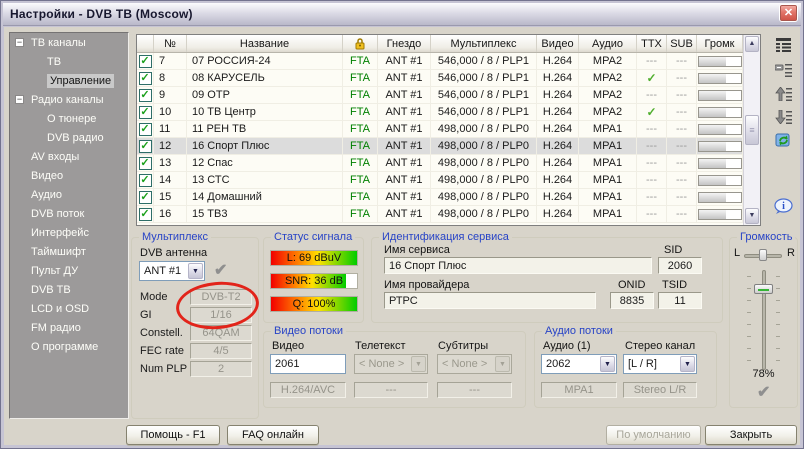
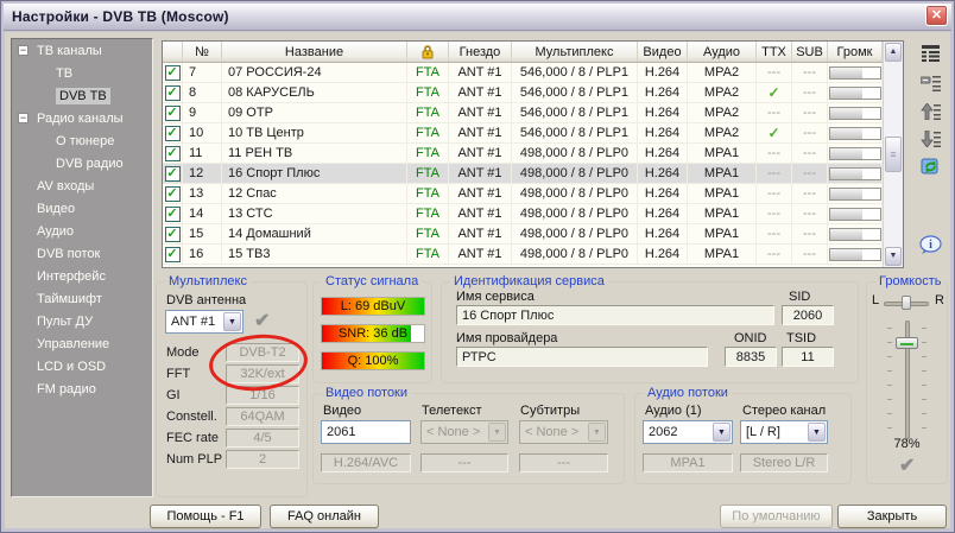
  Настройки - DVB ТВ (Moscow)
  ✕
  −
  ТВ каналы
  ТВ
- Управление
+ DVB ТВ
  −
  Радио каналы
  О тюнере
  DVB радио
  AV входы
  Видео
  Аудио
  DVB поток
  Интерфейс
  Таймшифт
  Пульт ДУ
- DVB ТВ
+ Управление
  LCD и OSD
  FM радио
- О программе
  №
  Название
  Гнездо
  Мультиплекс
  Видео
  Аудио
  TTX
  SUB
  Громк
  ✓
  7
  07 РОССИЯ-24
  FTA
  ANT #1
  546,000 / 8 / PLP1
  H.264
  MPA2
  ---
  ---
  ✓
  8
  08 КАРУСЕЛЬ
  FTA
  ANT #1
  546,000 / 8 / PLP1
  H.264
  MPA2
  ✓
  ---
  ✓
  9
  09 ОТР
  FTA
  ANT #1
  546,000 / 8 / PLP1
  H.264
  MPA2
  ---
  ---
  ✓
  10
  10 ТВ Центр
  FTA
  ANT #1
  546,000 / 8 / PLP1
  H.264
  MPA2
  ✓
  ---
  ✓
  11
  11 РЕН ТВ
  FTA
  ANT #1
  498,000 / 8 / PLP0
  H.264
  MPA1
  ---
  ---
  ✓
  12
  16 Спорт Плюс
  FTA
  ANT #1
  498,000 / 8 / PLP0
  H.264
  MPA1
  ---
  ---
  ✓
  13
  12 Спас
  FTA
  ANT #1
  498,000 / 8 / PLP0
  H.264
  MPA1
  ---
  ---
  ✓
  14
  13 СТС
  FTA
  ANT #1
  498,000 / 8 / PLP0
  H.264
  MPA1
  ---
  ---
  ✓
  15
  14 Домашний
  FTA
  ANT #1
  498,000 / 8 / PLP0
  H.264
  MPA1
  ---
  ---
  ✓
  16
  15 ТВ3
  FTA
  ANT #1
  498,000 / 8 / PLP0
  H.264
  MPA1
  ---
  ---
  ≡
  i
  Мультиплекс
  DVB антенна
  ANT #1
  ✔
  Mode
  DVB-T2
+ FFT
+ 32K/ext
  GI
  1/16
  Constell.
  64QAM
  FEC rate
  4/5
  Num PLP
  2
  Статус сигнала
  L: 69 dBuV
  SNR: 36 dB
  Q: 100%
  Идентификация сервиса
  Имя сервиса
  SID
  16 Спорт Плюс
  2060
  Имя провайдера
  ONID
  TSID
  РТРС
  8835
  11
  Видео потоки
  Видео
  Телетекст
  Субтитры
  2061
  < None >
  < None >
  H.264/AVC
  ---
  ---
  Аудио потоки
  Аудио (1)
  Стерео канал
  2062
  [L / R]
  MPA1
  Stereo L/R
  Громкость
  L
  R
  78%
  ✔
  Помощь - F1
  FAQ онлайн
  По умолчанию
  Закрыть
